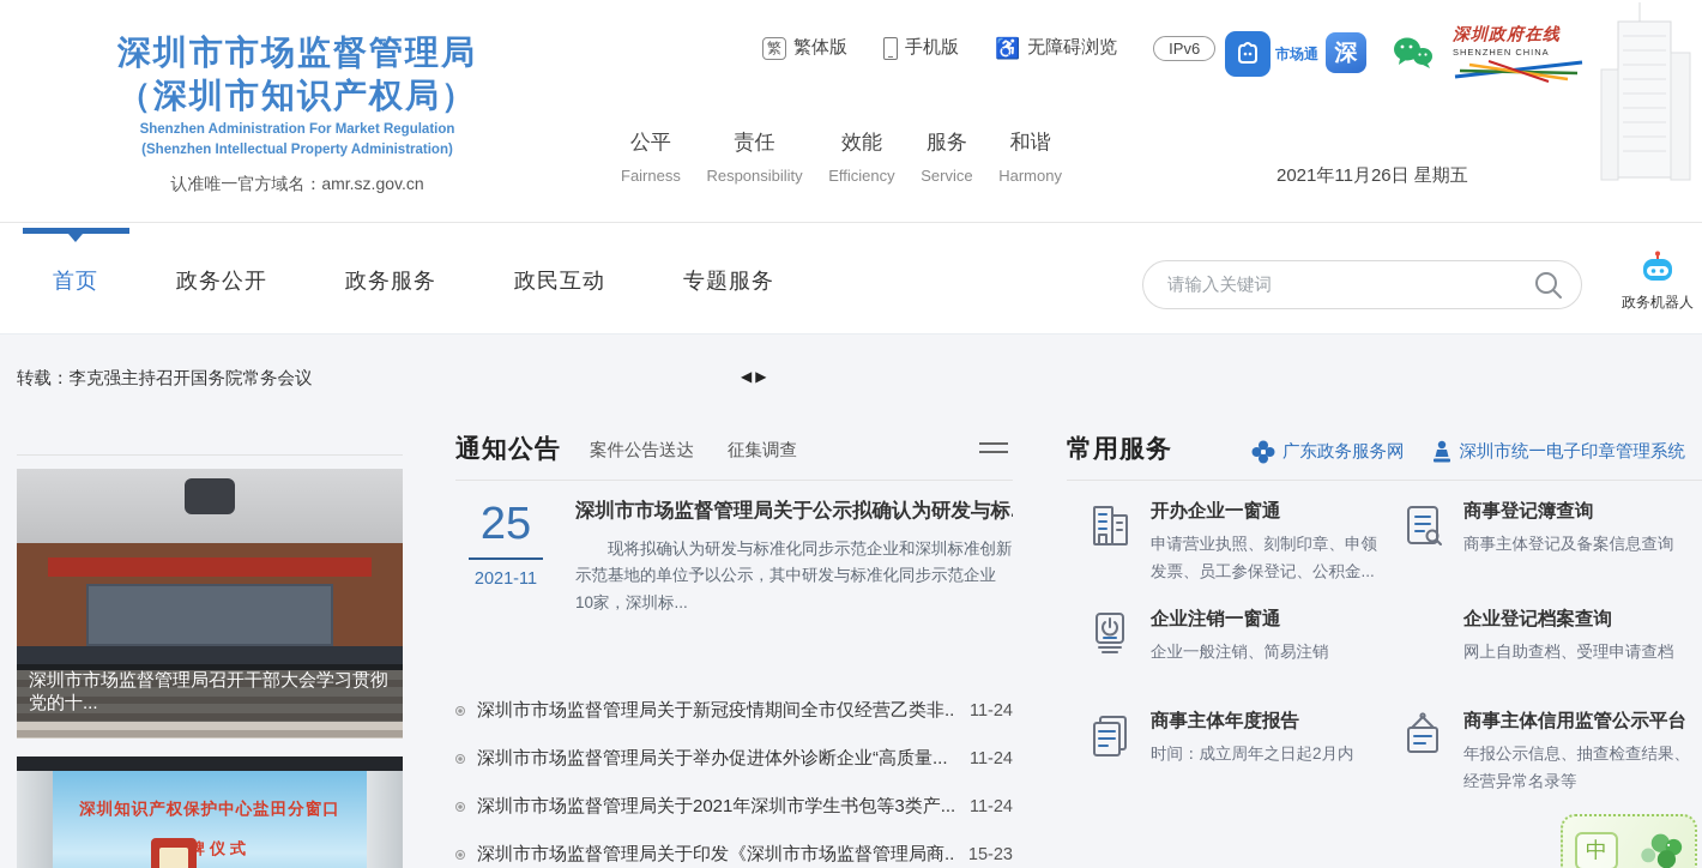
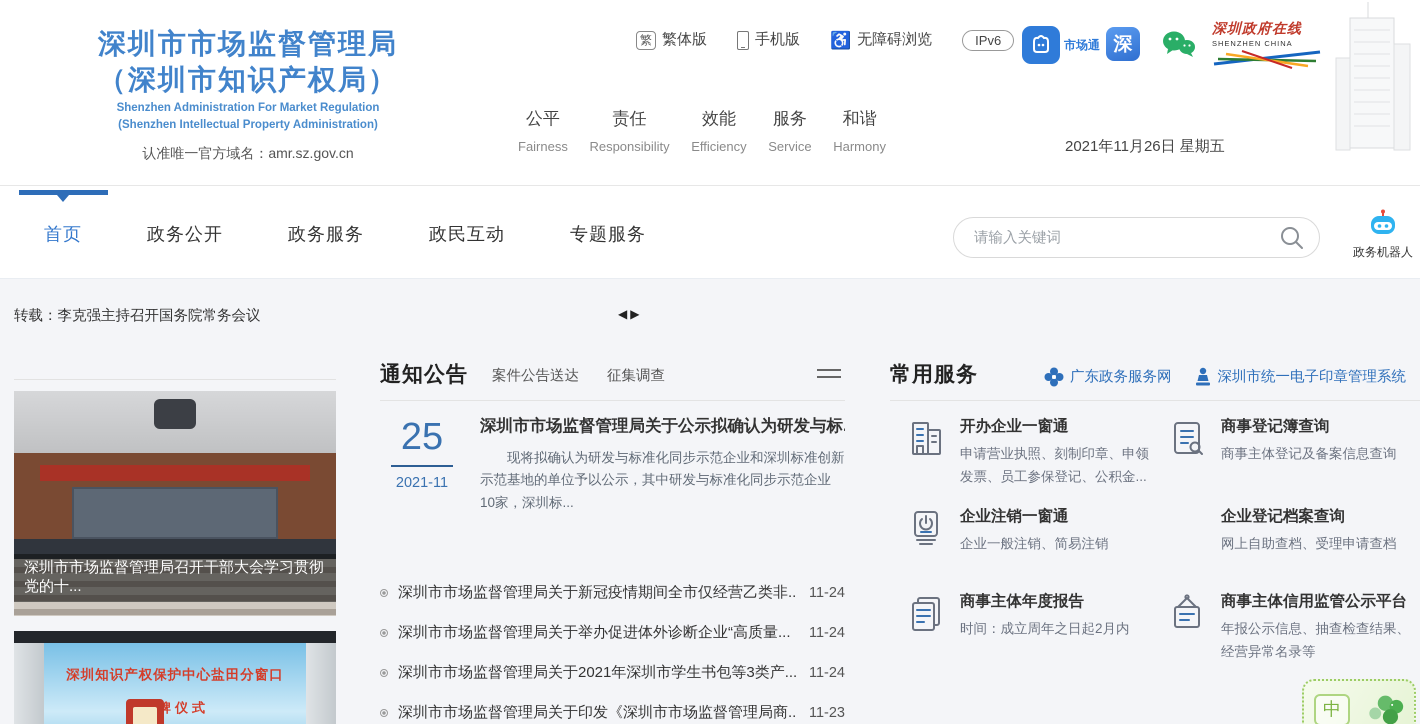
  深圳市市场监督管理局
  （深圳市知识产权局）
  Shenzhen Administration For Market Regulation
  (Shenzhen Intellectual Property Administration)
  认准唯一官方域名：amr.sz.gov.cn
  繁
  繁体版
  手机版
  ♿
  无障碍浏览
  IPv6
  市场通
  深
  深圳政府在线
  SHENZHEN CHINA
  公平
  Fairness
  责任
  Responsibility
  效能
  Efficiency
  服务
  Service
  和谐
  Harmony
  2021年11月26日 星期五
  首页
  政务公开
  政务服务
  政民互动
  专题服务
  请输入关键词
  政务机器人
  转载：李克强主持召开国务院常务会议
  ◀
  ▶
  深圳市市场监督管理局召开干部大会学习贯彻党的十...
  深圳知识产权保护中心盐田分窗口
  牌仪式
  通知公告
  案件公告送达
  征集调查
  25
  2021-11
  深圳市市场监督管理局关于公示拟确认为研发与标
  现将拟确认为研发与标准化同步示范企业和深圳标准创新示范基地的单位予以公示，其中研发与标准化同步示范企业10家，深圳标...
  深圳市市场监督管理局关于新冠疫情期间全市仅经营乙类非..
  11-24
  深圳市市场监督管理局关于举办促进体外诊断企业“高质量...
  11-24
  深圳市市场监督管理局关于2021年深圳市学生书包等3类产...
  11-24
  深圳市市场监督管理局关于印发《深圳市市场监督管理局商..
- 15-23
+ 11-23
  常用服务
  广东政务服务网
  深圳市统一电子印章管理系统
  开办企业一窗通
  申请营业执照、刻制印章、申领发票、员工参保登记、公积金...
  商事登记簿查询
  商事主体登记及备案信息查询
  企业注销一窗通
  企业一般注销、简易注销
  企业登记档案查询
  网上自助查档、受理申请查档
  商事主体年度报告
  时间：成立周年之日起2月内
  商事主体信用监管公示平台
  年报公示信息、抽查检查结果、经营异常名录等
  中
